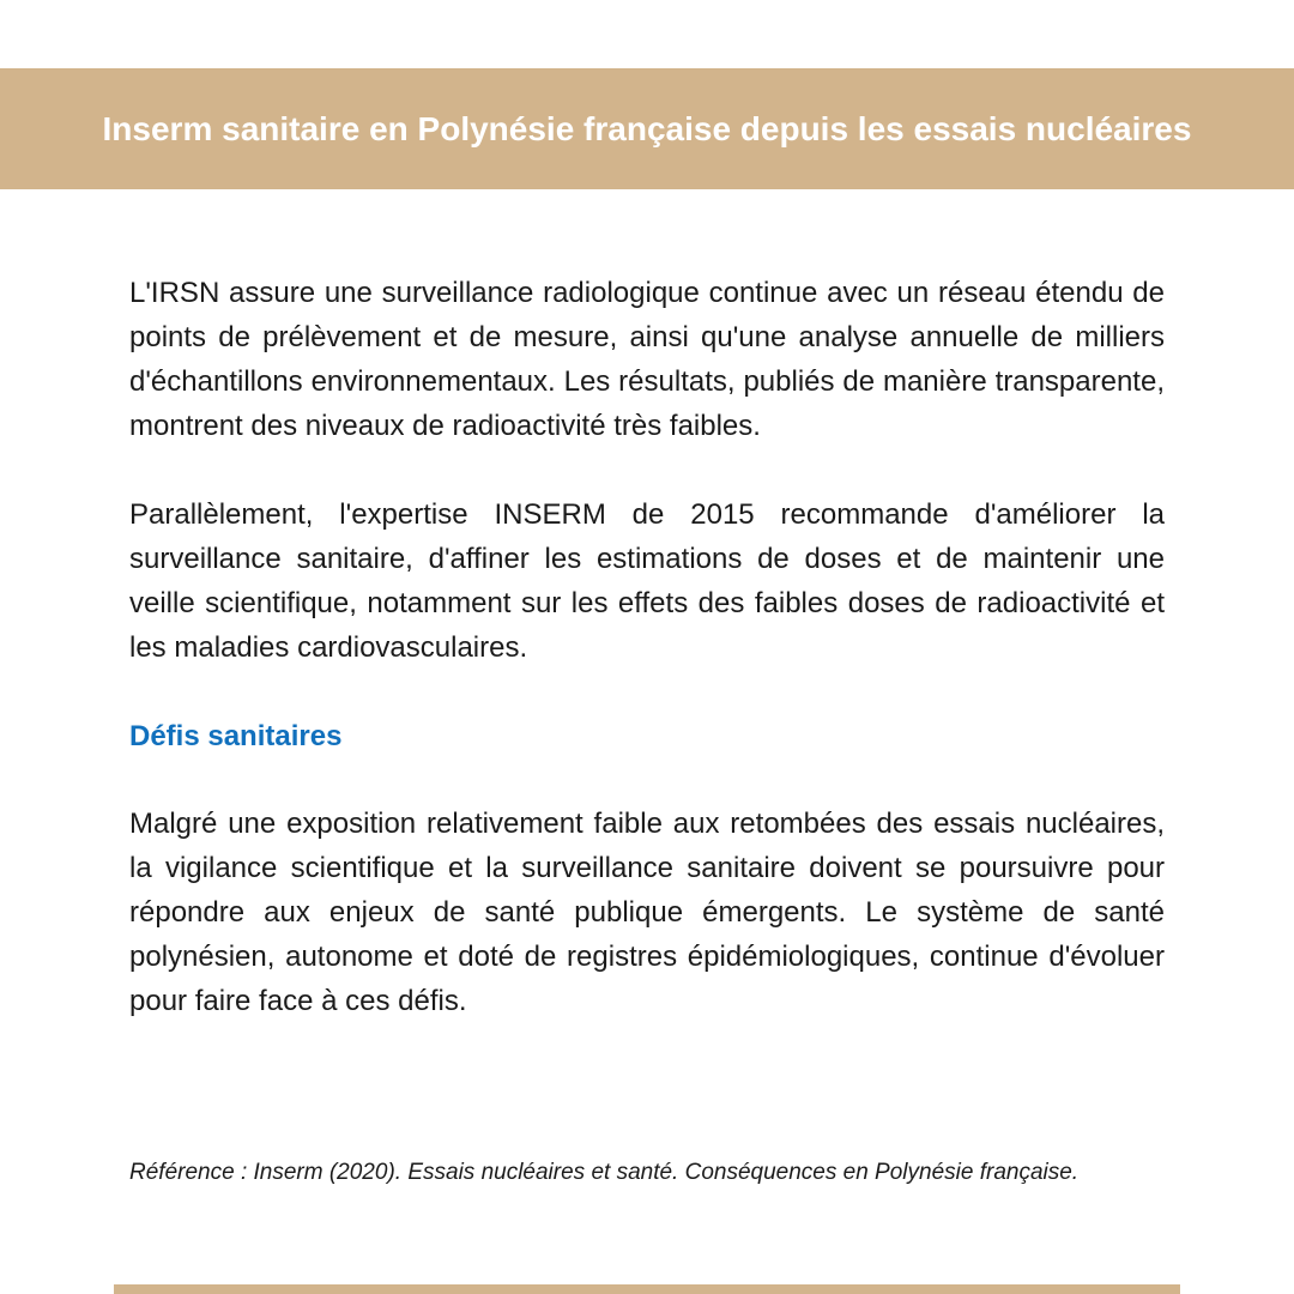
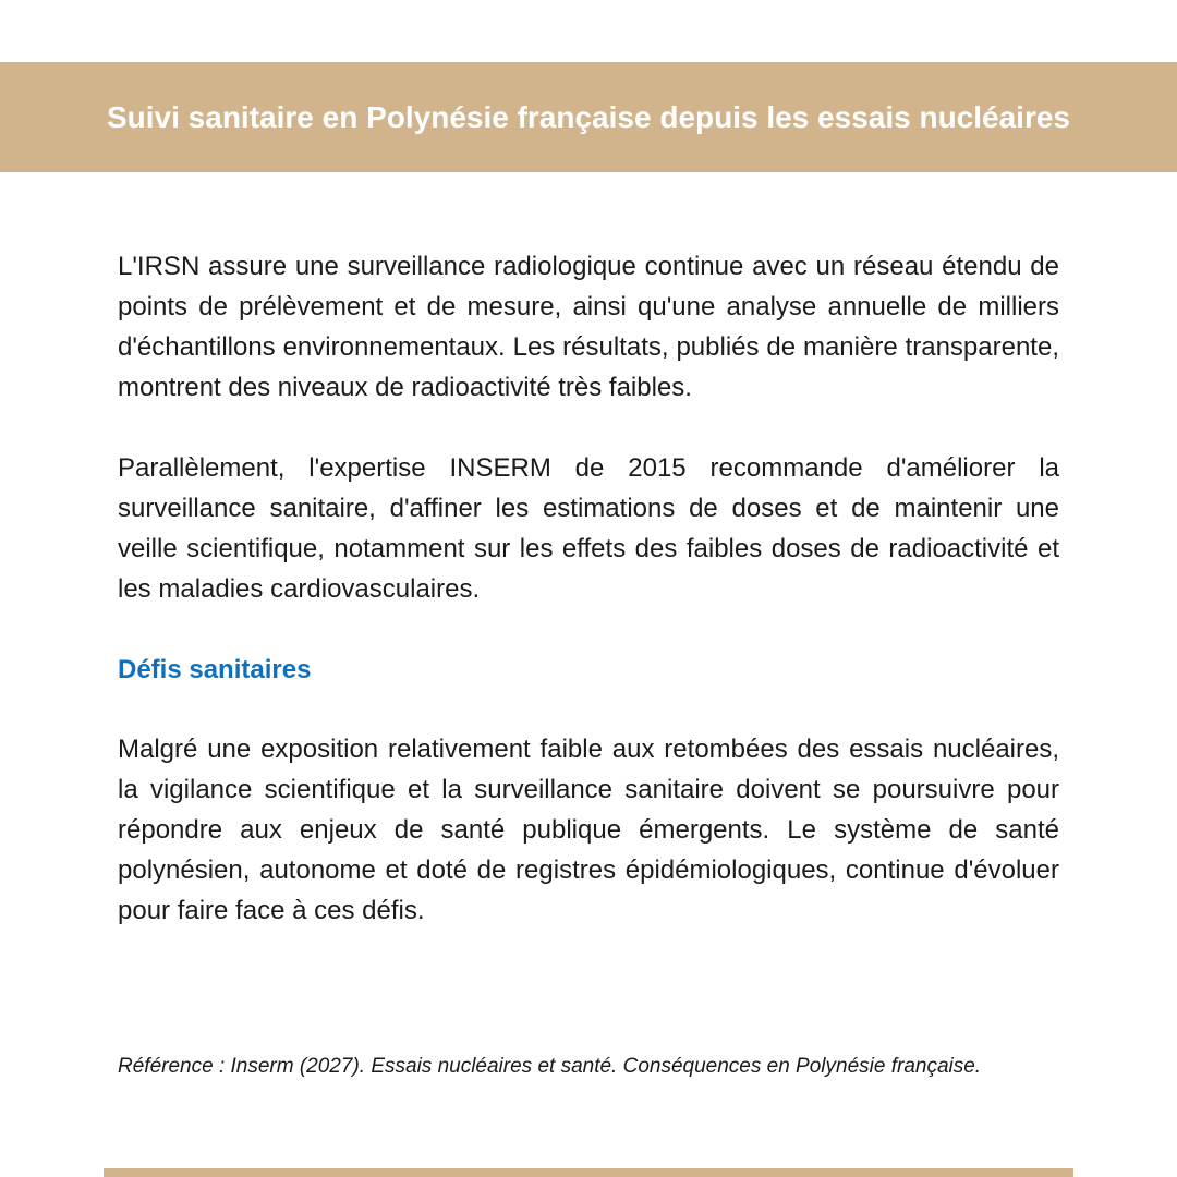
- Inserm sanitaire en Polynésie française depuis les essais nucléaires
+ Suivi sanitaire en Polynésie française depuis les essais nucléaires
  L'IRSN assure une surveillance radiologique continue avec un réseau étendu de points de prélèvement et de mesure, ainsi qu'une analyse annuelle de milliers d'échantillons environnementaux. Les résultats, publiés de manière transparente, montrent des niveaux de radioactivité très faibles.
  Parallèlement, l'expertise INSERM de 2015 recommande d'améliorer la surveillance sanitaire, d'affiner les estimations de doses et de maintenir une veille scientifique, notamment sur les effets des faibles doses de radioactivité et les maladies cardiovasculaires.
  Défis sanitaires
  Malgré une exposition relativement faible aux retombées des essais nucléaires, la vigilance scientifique et la surveillance sanitaire doivent se poursuivre pour répondre aux enjeux de santé publique émergents. Le système de santé polynésien, autonome et doté de registres épidémiologiques, continue d'évoluer pour faire face à ces défis.
- Référence : Inserm (2020). Essais nucléaires et santé. Conséquences en Polynésie française.
+ Référence : Inserm (2027). Essais nucléaires et santé. Conséquences en Polynésie française.
